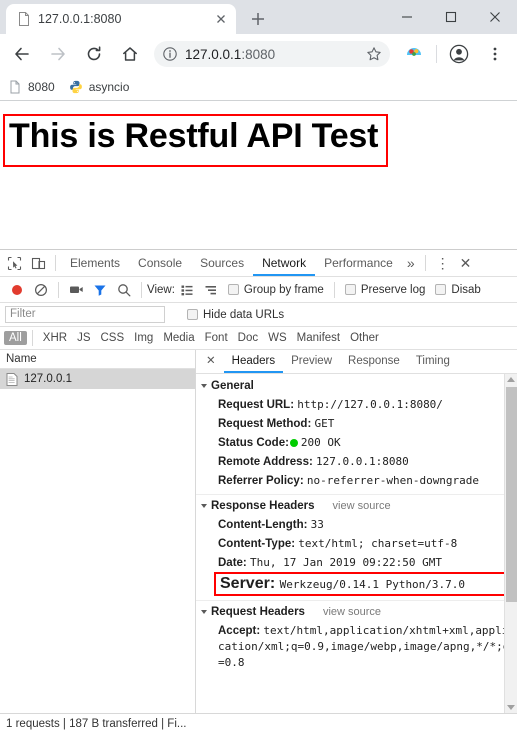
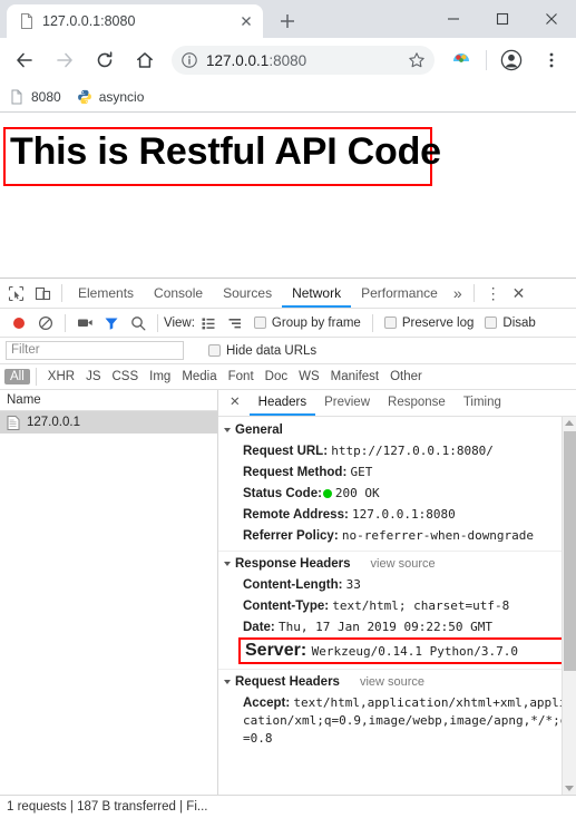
  127.0.0.1:8080
  127.0.0.1:8080
  8080
  asyncio
- This is Restful API Test
+ This is Restful API Code
  Elements
  Console
  Sources
  Network
  Performance
  »
  ⋮
  ✕
  View:
  Group by frame
  Preserve log
  Disab
  Filter
  Hide data URLs
  All
  XHR
  JS
  CSS
  Img
  Media
  Font
  Doc
  WS
  Manifest
  Other
  Name
  127.0.0.1
  ✕
  Headers
  Preview
  Response
  Timing
  General
  Request URL: http://127.0.0.1:8080/
  Request Method: GET
  Status Code: 200 OK
  Remote Address: 127.0.0.1:8080
  Referrer Policy: no-referrer-when-downgrade
  Response Headers
  view source
  Content-Length: 33
  Content-Type: text/html; charset=utf-8
  Date: Thu, 17 Jan 2019 09:22:50 GMT
  Server: Werkzeug/0.14.1 Python/3.7.0
  Request Headers
  view source
  Accept: text/html,application/xhtml+xml,applcation/xml;q=0.9,image/webp,image/apng,*/*;=0.8
  1 requests | 187 B transferred | Fi...
